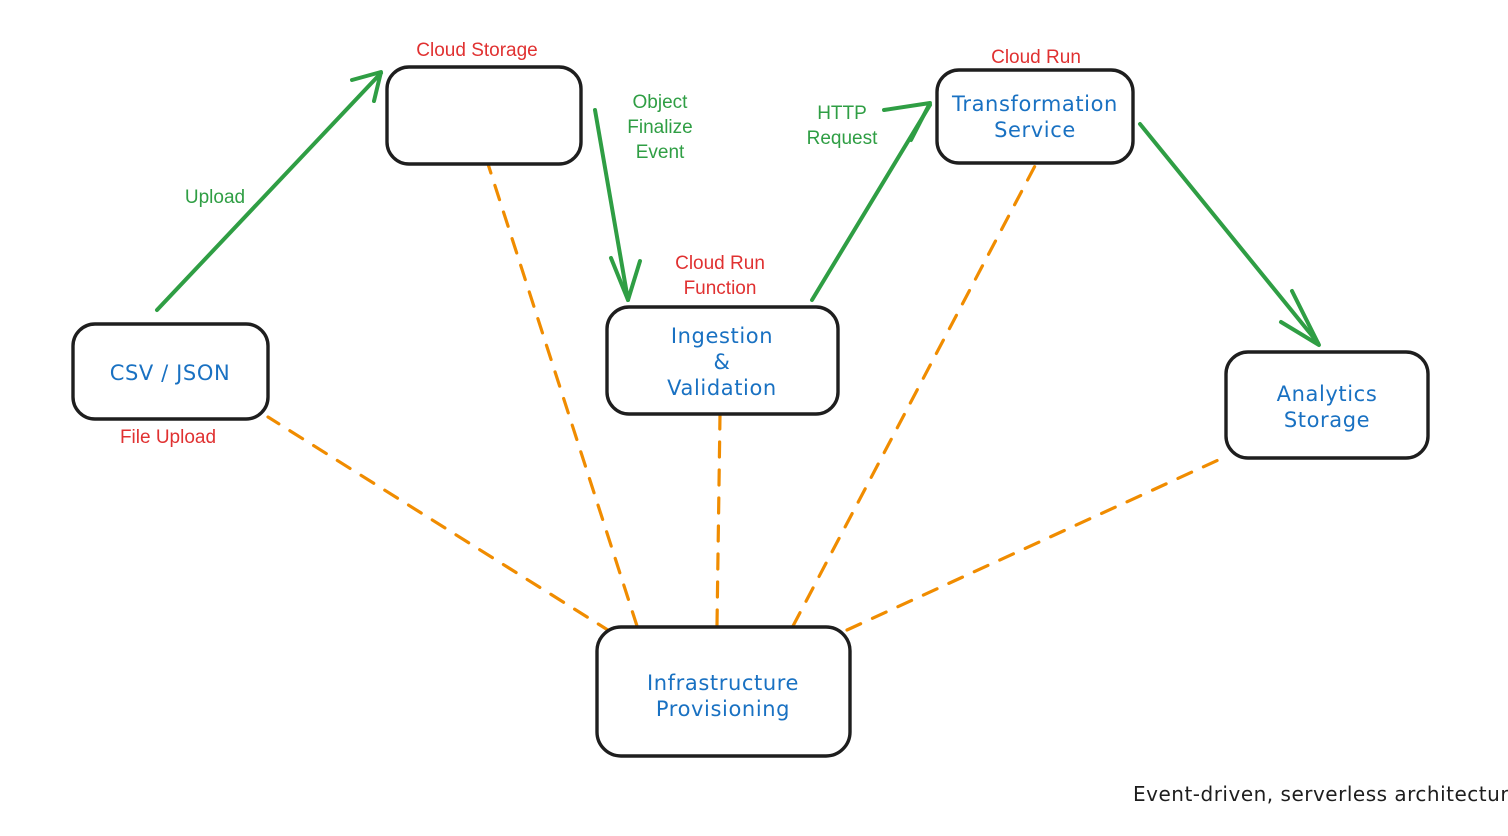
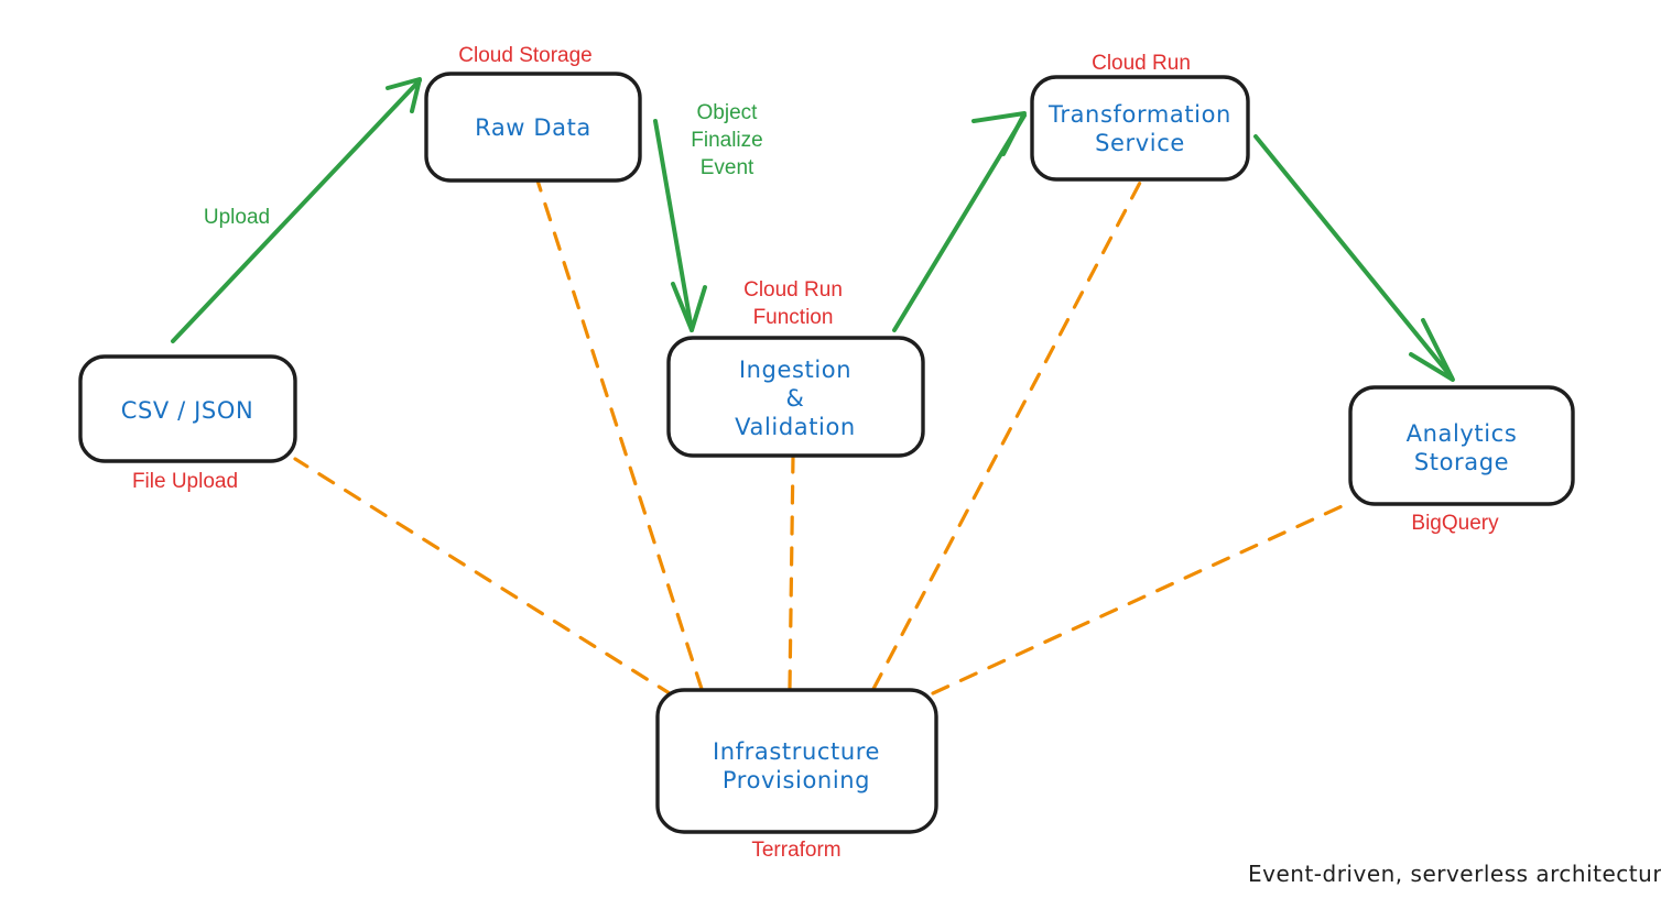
  CSV / JSON
+ Raw Data
  Ingestion
  &
  Validation
  Transformation
  Service
  Analytics
  Storage
  Infrastructure
  Provisioning
  File Upload
  Cloud Storage
  Cloud Run
  Function
  Cloud Run
+ BigQuery
+ Terraform
  Upload
  Object
  Finalize
  Event
- HTTP
- Request
  Event-driven, serverless architectur
